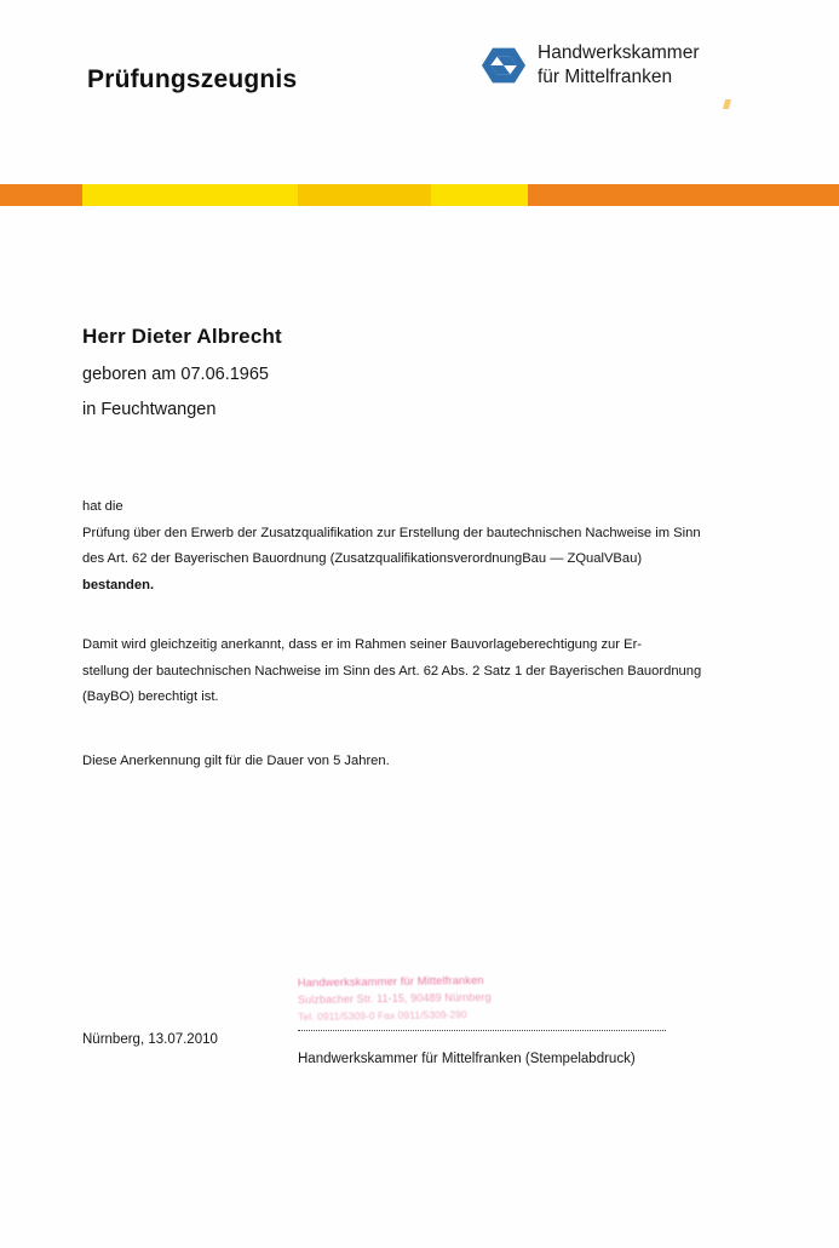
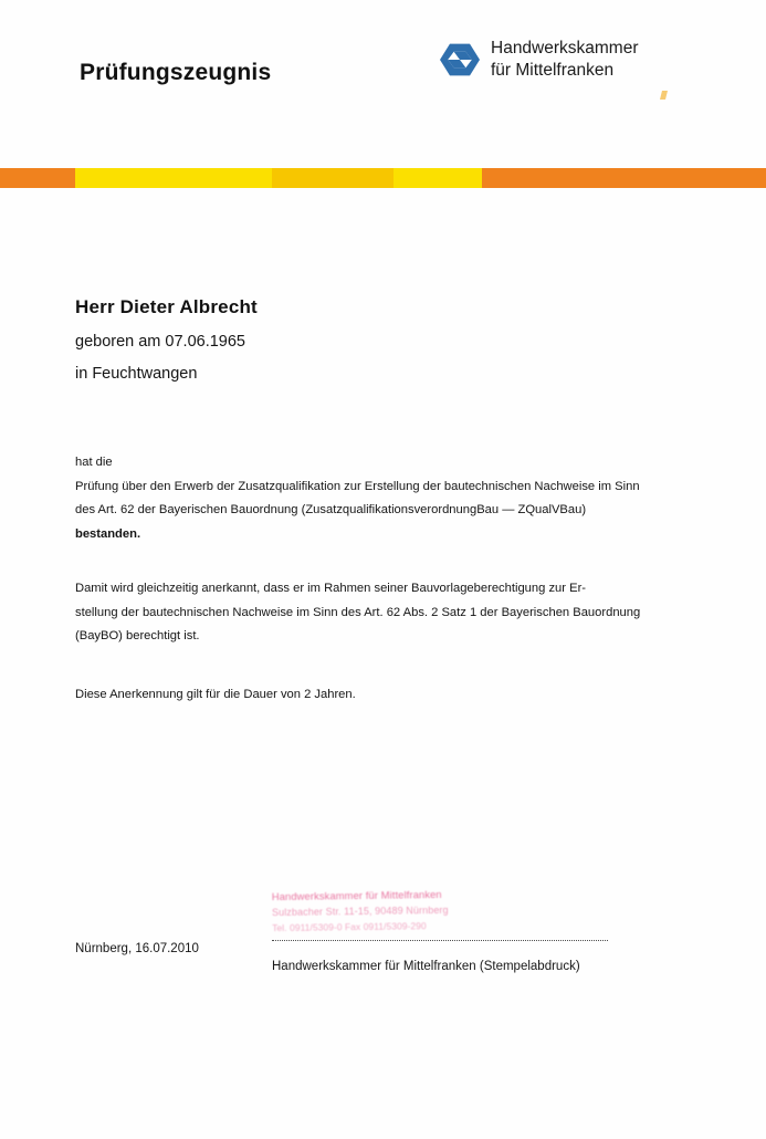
  Prüfungszeugnis
  Handwerkskammer
  für Mittelfranken
  Herr Dieter Albrecht
  geboren am 07.06.1965
  in Feuchtwangen
  hat die
  Prüfung über den Erwerb der Zusatzqualifikation zur Erstellung der bautechnischen Nachweise im Sinn
  des Art. 62 der Bayerischen Bauordnung (ZusatzqualifikationsverordnungBau — ZQualVBau)
  bestanden.
  Damit wird gleichzeitig anerkannt, dass er im Rahmen seiner Bauvorlageberechtigung zur Er-
  stellung der bautechnischen Nachweise im Sinn des Art. 62 Abs. 2 Satz 1 der Bayerischen Bauordnung
  (BayBO) berechtigt ist.
- Diese Anerkennung gilt für die Dauer von 5 Jahren.
+ Diese Anerkennung gilt für die Dauer von 2 Jahren.
  Handwerkskammer für Mittelfranken
  Sulzbacher Str. 11-15, 90489 Nürnberg
  Tel. 0911/5309-0 Fax 0911/5309-290
- Nürnberg, 13.07.2010
+ Nürnberg, 16.07.2010
  Handwerkskammer für Mittelfranken (Stempelabdruck)
